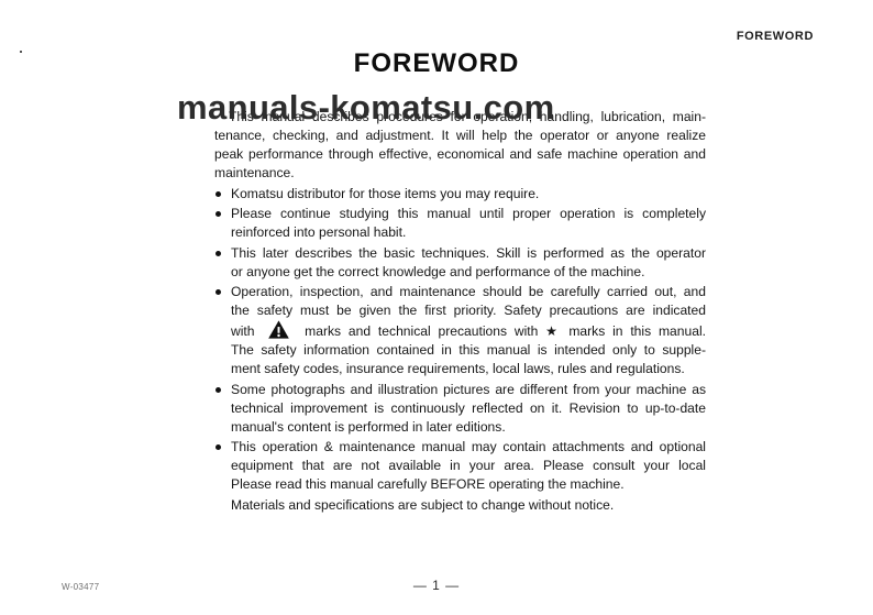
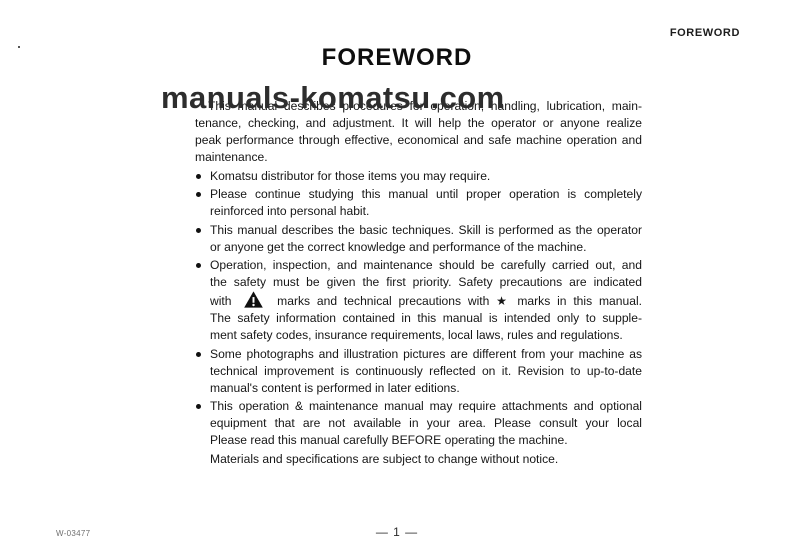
  FOREWORD
  FOREWORD
  manuals-komatsu.com
  This manual describes procedures for operation, handling, lubrication, main-
  tenance, checking, and adjustment. It will help the operator or anyone realize
  peak performance through effective, economical and safe machine operation and
  maintenance.
  Komatsu distributor for those items you may require.
  Please continue studying this manual until proper operation is completely
  reinforced into personal habit.
- This later describes the basic techniques. Skill is performed as the operator
+ This manual describes the basic techniques. Skill is performed as the operator
  or anyone get the correct knowledge and performance of the machine.
  Operation, inspection, and maintenance should be carefully carried out, and
  the safety must be given the first priority. Safety precautions are indicated
  with marks and technical precautions with ★ marks in this manual.
  The safety information contained in this manual is intended only to supple-
  ment safety codes, insurance requirements, local laws, rules and regulations.
  Some photographs and illustration pictures are different from your machine as
  technical improvement is continuously reflected on it. Revision to up-to-date
  manual's content is performed in later editions.
- This operation & maintenance manual may contain attachments and optional
+ This operation & maintenance manual may require attachments and optional
  equipment that are not available in your area. Please consult your local
  Please read this manual carefully BEFORE operating the machine.
  Materials and specifications are subject to change without notice.
  W-03477
  — 1 —
